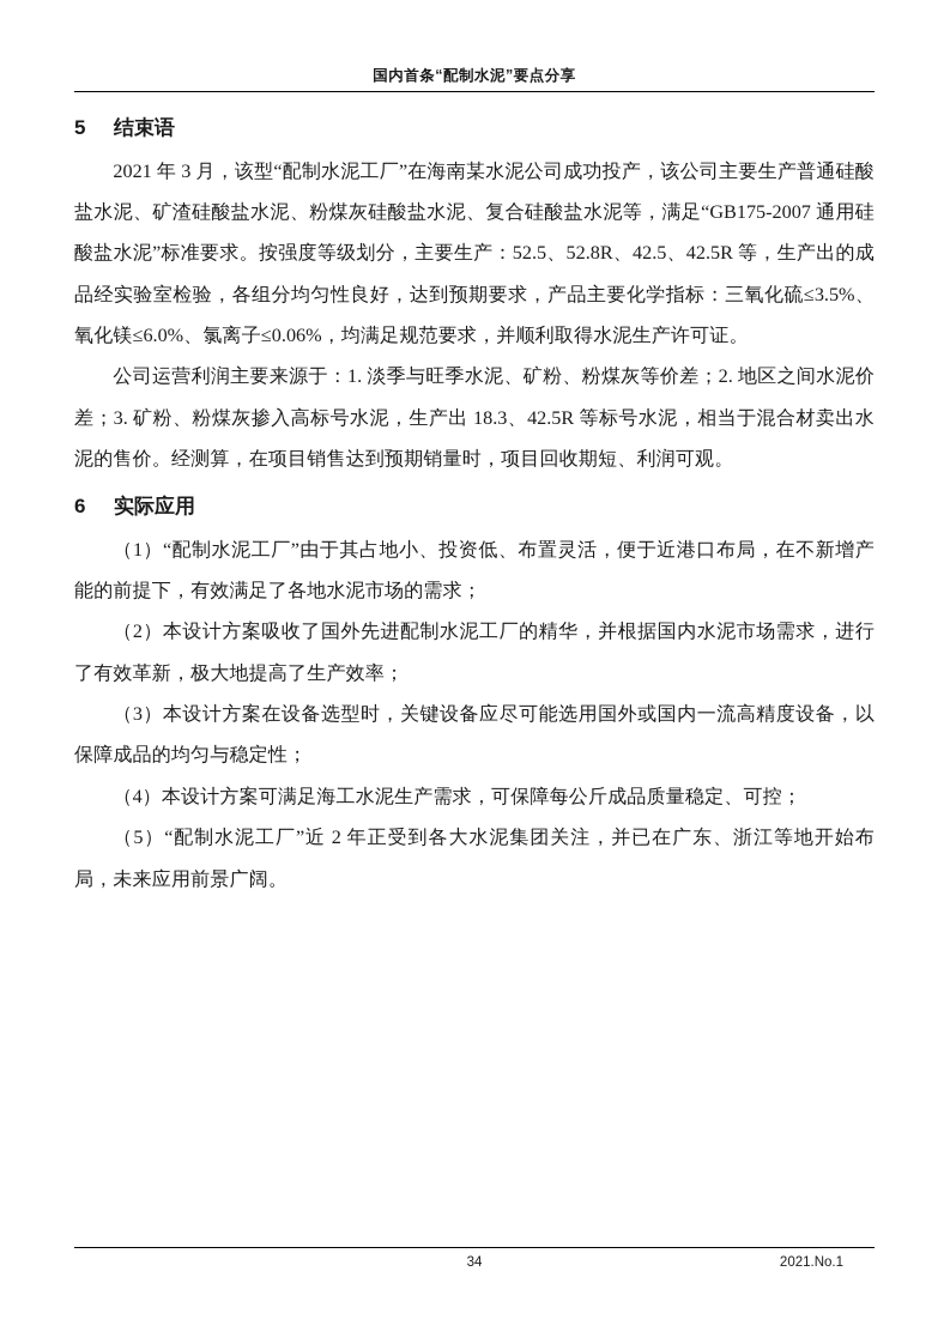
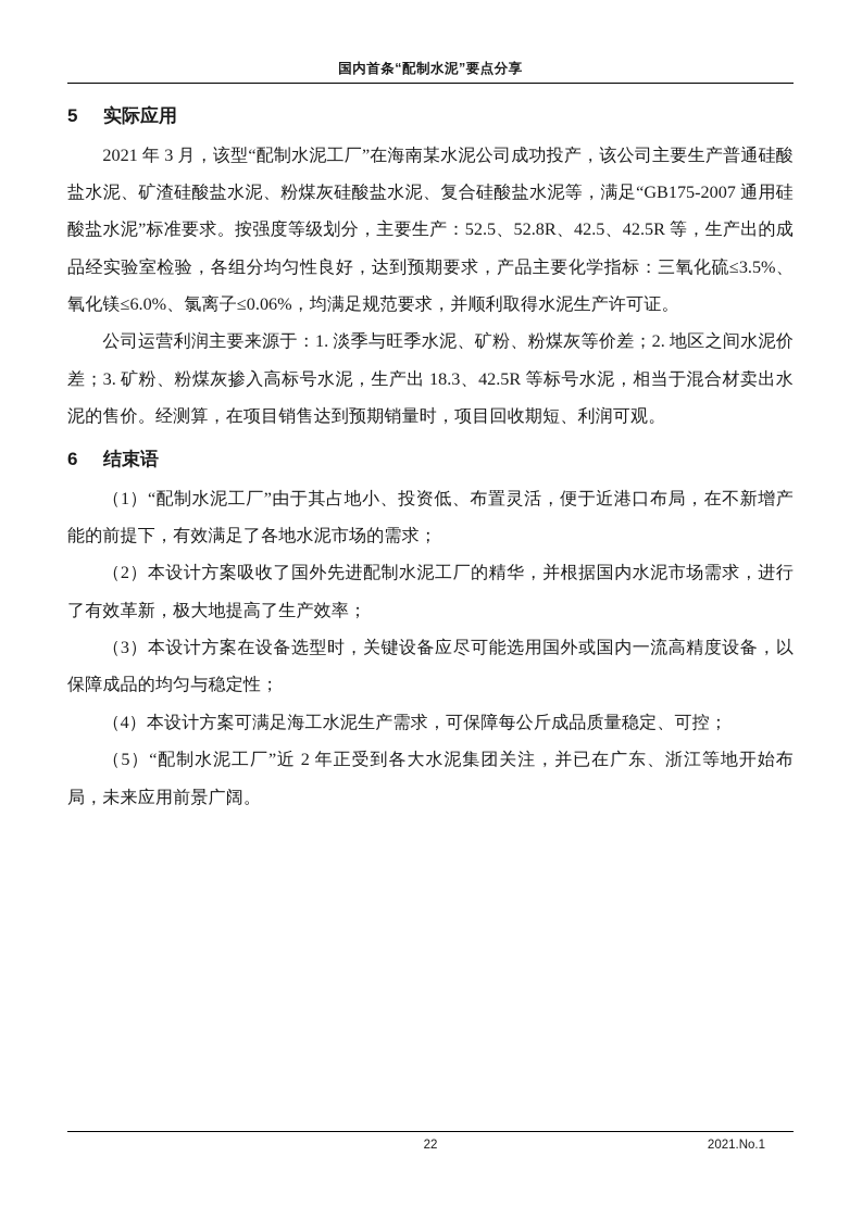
  国内首条“配制水泥”要点分享
- 5 结束语
+ 5 实际应用
  2021 年 3 月，该型“配制水泥工厂”在海南某水泥公司成功投产，该公司主要生产普通硅酸盐水泥、矿渣硅酸盐水泥、粉煤灰硅酸盐水泥、复合硅酸盐水泥等，满足“GB175-2007 通用硅酸盐水泥”标准要求。按强度等级划分，主要生产：52.5、52.8R、42.5、42.5R 等，生产出的成品经实验室检验，各组分均匀性良好，达到预期要求，产品主要化学指标：三氧化硫≤3.5%、氧化镁≤6.0%、氯离子≤0.06%，均满足规范要求，并顺利取得水泥生产许可证。
  公司运营利润主要来源于：1. 淡季与旺季水泥、矿粉、粉煤灰等价差；2. 地区之间水泥价差；3. 矿粉、粉煤灰掺入高标号水泥，生产出 18.3、42.5R 等标号水泥，相当于混合材卖出水泥的售价。经测算，在项目销售达到预期销量时，项目回收期短、利润可观。
- 6 实际应用
+ 6 结束语
  （1）“配制水泥工厂”由于其占地小、投资低、布置灵活，便于近港口布局，在不新增产能的前提下，有效满足了各地水泥市场的需求；
  （2）本设计方案吸收了国外先进配制水泥工厂的精华，并根据国内水泥市场需求，进行了有效革新，极大地提高了生产效率；
  （3）本设计方案在设备选型时，关键设备应尽可能选用国外或国内一流高精度设备，以保障成品的均匀与稳定性；
  （4）本设计方案可满足海工水泥生产需求，可保障每公斤成品质量稳定、可控；
  （5）“配制水泥工厂”近 2 年正受到各大水泥集团关注，并已在广东、浙江等地开始布局，未来应用前景广阔。
- 34
+ 22
  2021.No.1
